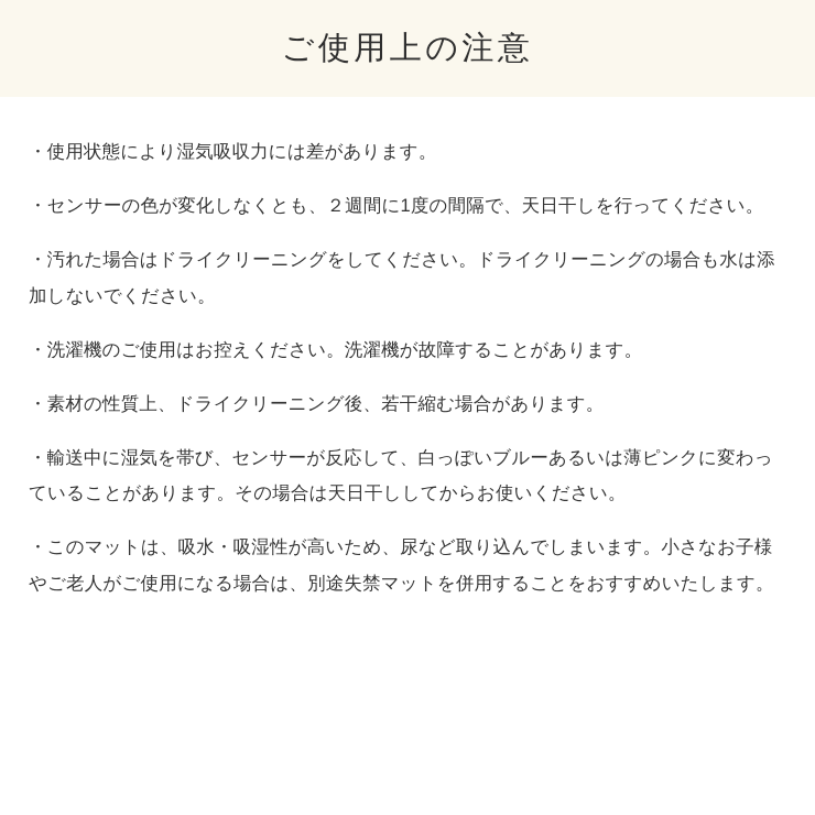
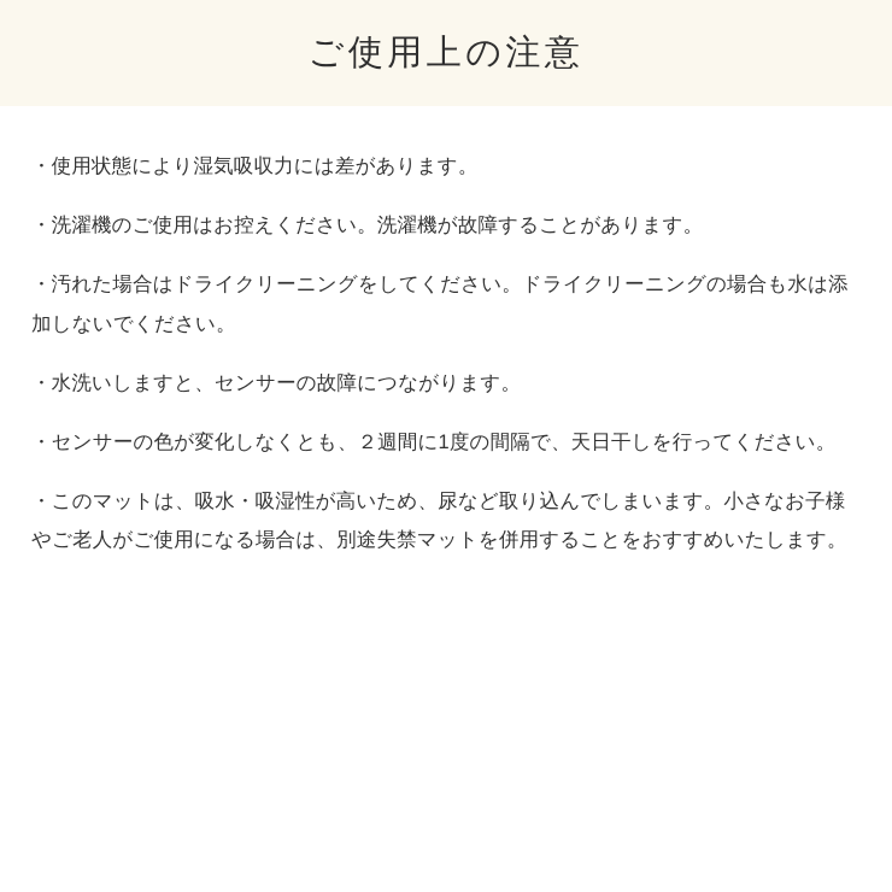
  ご使用上の注意
  ・使用状態により湿気吸収力には差があります。
- ・センサーの色が変化しなくとも、２週間に1度の間隔で、天日干しを行ってください。
+ ・洗濯機のご使用はお控えください。洗濯機が故障することがあります。
  ・汚れた場合はドライクリーニングをしてください。ドライクリーニングの場合も水は添加しないでください。
+ ・水洗いしますと、センサーの故障につながります。
- ・洗濯機のご使用はお控えください。洗濯機が故障することがあります。
+ ・センサーの色が変化しなくとも、２週間に1度の間隔で、天日干しを行ってください。
- ・素材の性質上、ドライクリーニング後、若干縮む場合があります。
- ・輸送中に湿気を帯び、センサーが反応して、白っぽいブルーあるいは薄ピンクに変わっていることがあります。その場合は天日干ししてからお使いください。
  ・このマットは、吸水・吸湿性が高いため、尿など取り込んでしまいます。小さなお子様やご老人がご使用になる場合は、別途失禁マットを併用することをおすすめいたします。
